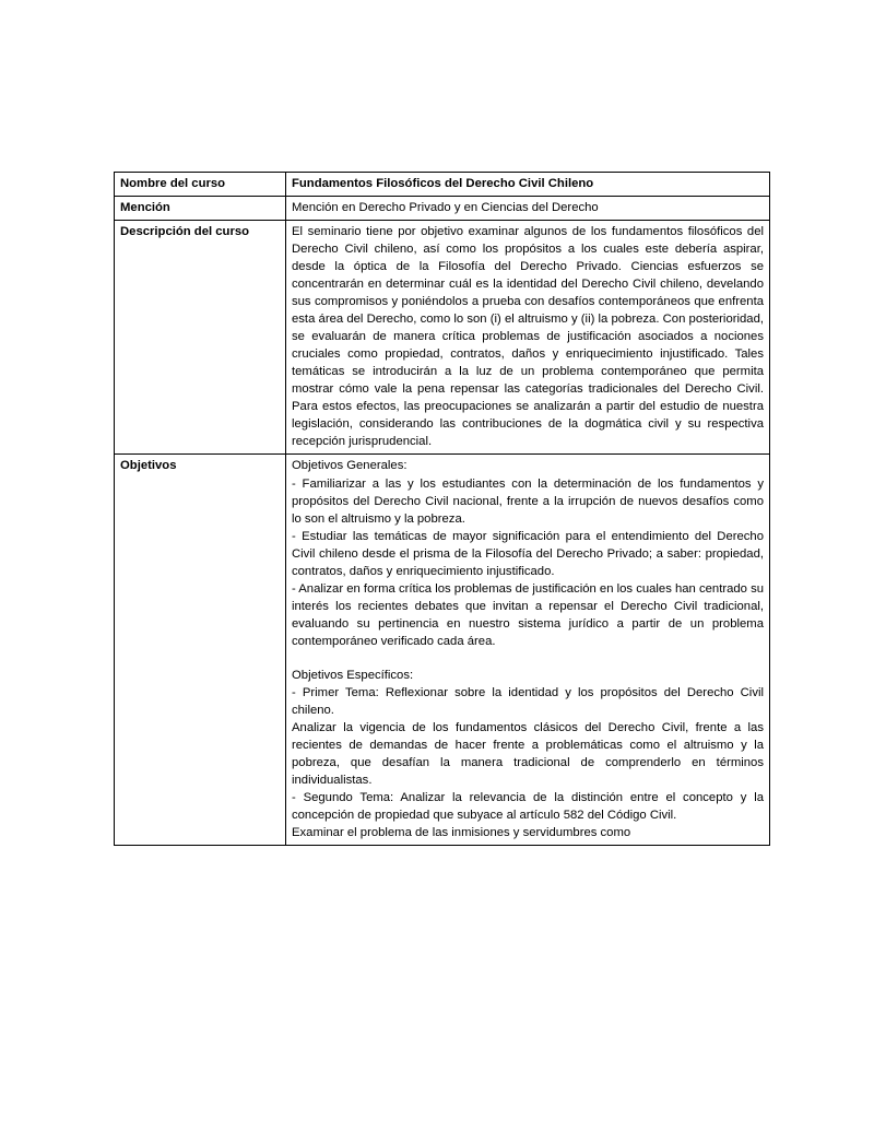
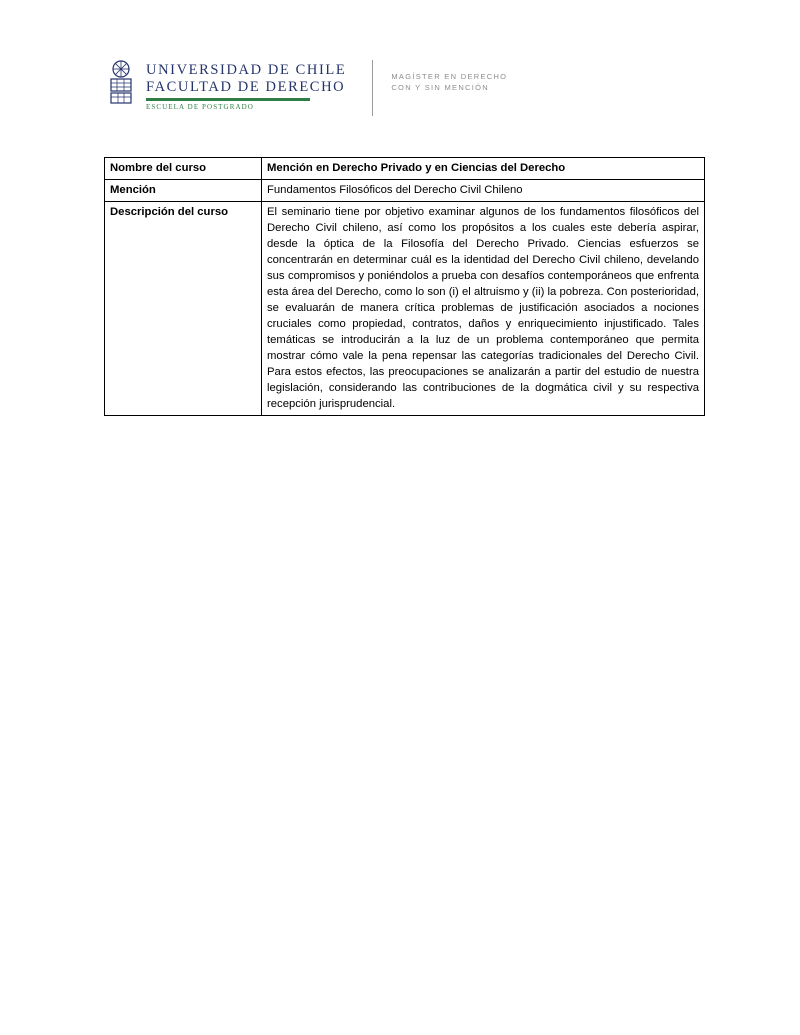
+ UNIVERSIDAD DE CHILE
+ FACULTAD DE DERECHO
+ ESCUELA DE POSTGRADO
+ MAGÍSTER EN DERECHO
+ CON Y SIN MENCIÓN
- Nombre del curso	Fundamentos Filosóficos del Derecho Civil Chileno
+ Nombre del curso	Mención en Derecho Privado y en Ciencias del Derecho
- Mención	Mención en Derecho Privado y en Ciencias del Derecho
+ Mención	Fundamentos Filosóficos del Derecho Civil Chileno
  Descripción del curso	El seminario tiene por objetivo examinar algunos de los fundamentos filosóficos del Derecho Civil chileno, así como los propósitos a los cuales este debería aspirar, desde la óptica de la Filosofía del Derecho Privado. Ciencias esfuerzos se concentrarán en determinar cuál es la identidad del Derecho Civil chileno, develando sus compromisos y poniéndolos a prueba con desafíos contemporáneos que enfrenta esta área del Derecho, como lo son (i) el altruismo y (ii) la pobreza. Con posterioridad, se evaluarán de manera crítica problemas de justificación asociados a nociones cruciales como propiedad, contratos, daños y enriquecimiento injustificado. Tales temáticas se introducirán a la luz de un problema contemporáneo que permita mostrar cómo vale la pena repensar las categorías tradicionales del Derecho Civil. Para estos efectos, las preocupaciones se analizarán a partir del estudio de nuestra legislación, considerando las contribuciones de la dogmática civil y su respectiva recepción jurisprudencial.
- Objetivos	Objetivos Generales: - Familiarizar a las y los estudiantes con la determinación de los fundamentos y propósitos del Derecho Civil nacional, frente a la irrupción de nuevos desafíos como lo son el altruismo y la pobreza. - Estudiar las temáticas de mayor significación para el entendimiento del Derecho Civil chileno desde el prisma de la Filosofía del Derecho Privado; a saber: propiedad, contratos, daños y enriquecimiento injustificado. - Analizar en forma crítica los problemas de justificación en los cuales han centrado su interés los recientes debates que invitan a repensar el Derecho Civil tradicional, evaluando su pertinencia en nuestro sistema jurídico a partir de un problema contemporáneo verificado cada área. Objetivos Específicos: - Primer Tema: Reflexionar sobre la identidad y los propósitos del Derecho Civil chileno. Analizar la vigencia de los fundamentos clásicos del Derecho Civil, frente a las recientes de demandas de hacer frente a problemáticas como el altruismo y la pobreza, que desafían la manera tradicional de comprenderlo en términos individualistas. - Segundo Tema: Analizar la relevancia de la distinción entre el concepto y la concepción de propiedad que subyace al artículo 582 del Código Civil. Examinar el problema de las inmisiones y servidumbres como
